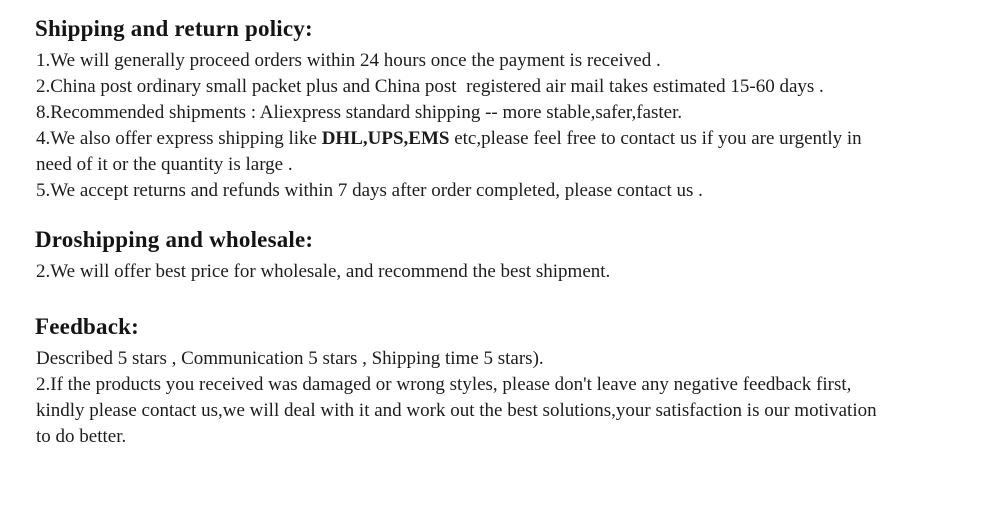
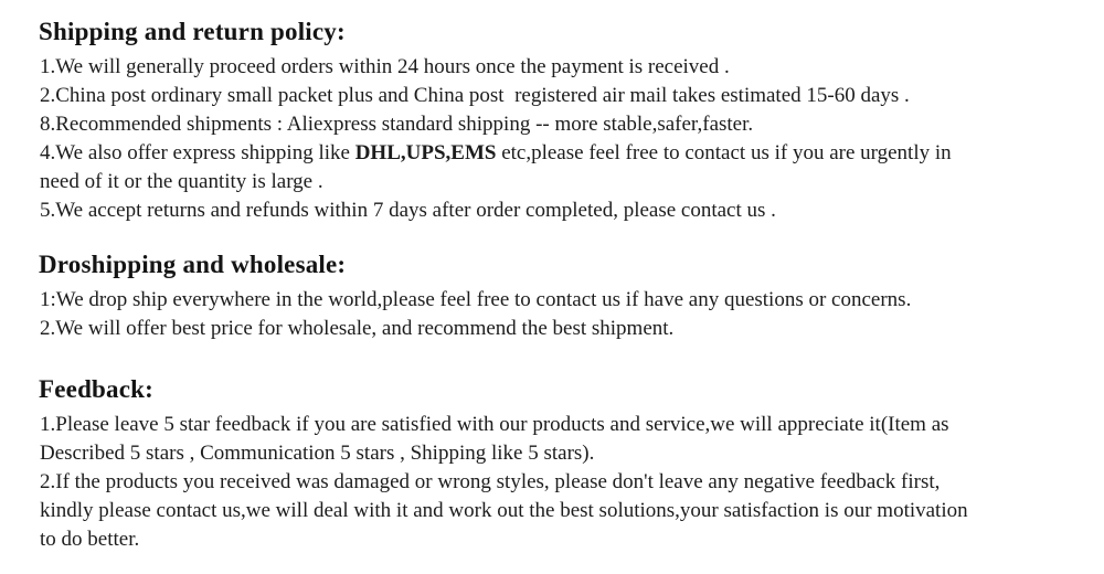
  Shipping and return policy:
  1.We will generally proceed orders within 24 hours once the payment is received .
  2.China post ordinary small packet plus and China post registered air mail takes estimated 15-60 days .
  8.Recommended shipments : Aliexpress standard shipping -- more stable,safer,faster.
  4.We also offer express shipping like DHL,UPS,EMS etc,please feel free to contact us if you are urgently in
  need of it or the quantity is large .
  5.We accept returns and refunds within 7 days after order completed, please contact us .
  Droshipping and wholesale:
+ 1:We drop ship everywhere in the world,please feel free to contact us if have any questions or concerns.
  2.We will offer best price for wholesale, and recommend the best shipment.
  Feedback:
+ 1.Please leave 5 star feedback if you are satisfied with our products and service,we will appreciate it(Item as
- Described 5 stars , Communication 5 stars , Shipping time 5 stars).
+ Described 5 stars , Communication 5 stars , Shipping like 5 stars).
  2.If the products you received was damaged or wrong styles, please don't leave any negative feedback first,
  kindly please contact us,we will deal with it and work out the best solutions,your satisfaction is our motivation
  to do better.
